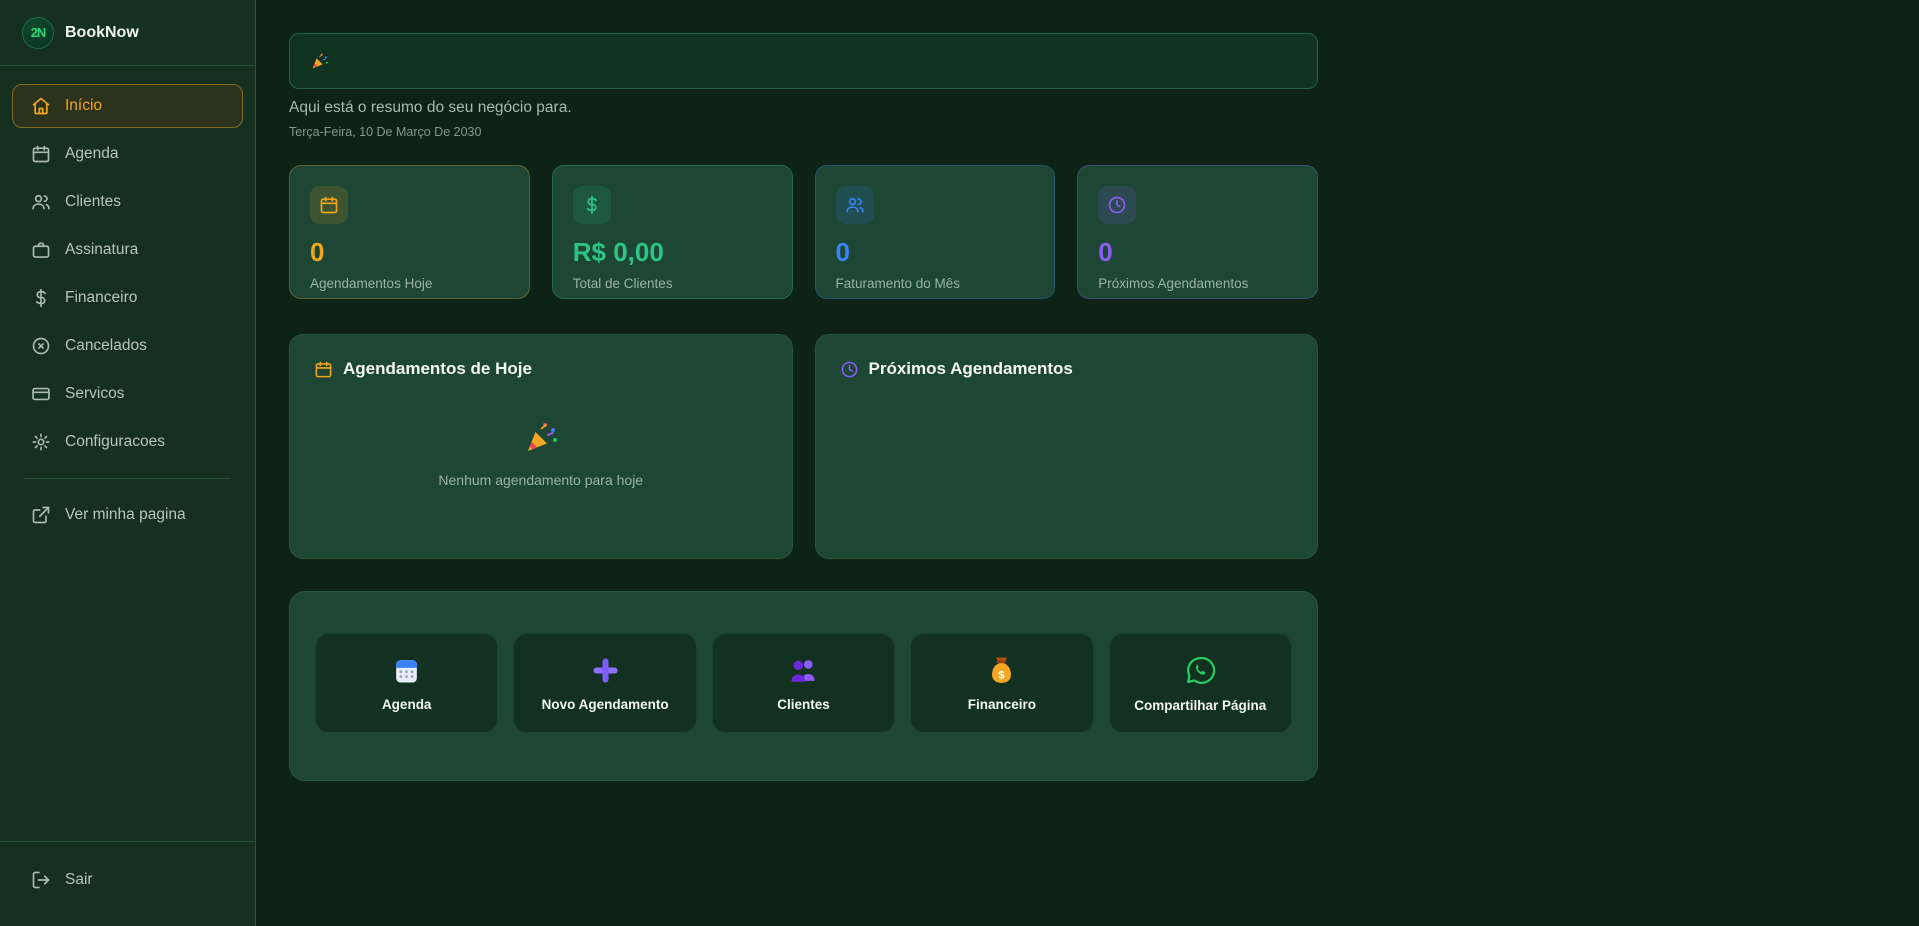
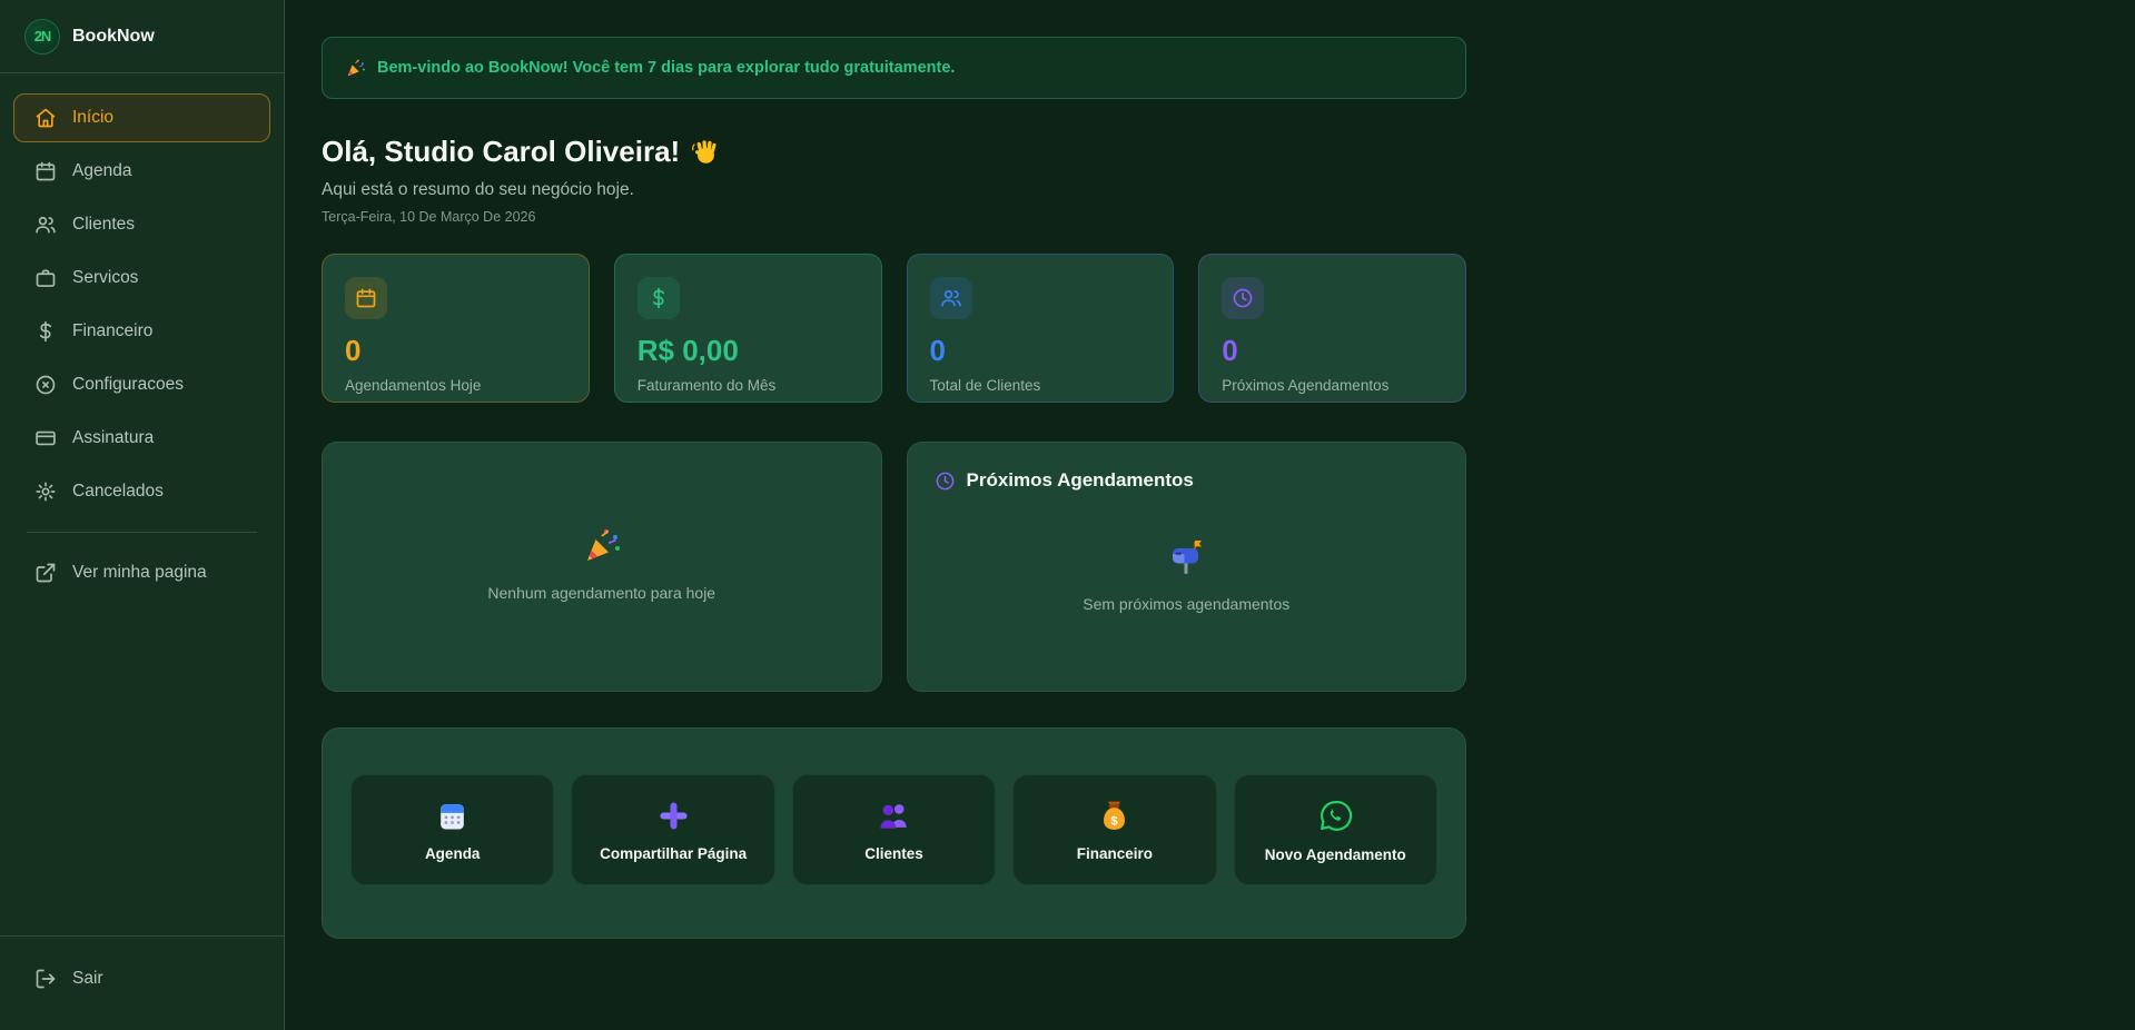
  2N
  BookNow
  Início
  Agenda
  Clientes
- Assinatura
+ Servicos
  Financeiro
- Cancelados
+ Configuracoes
- Servicos
+ Assinatura
- Configuracoes
+ Cancelados
  Ver minha pagina
  Sair
+ Bem-vindo ao BookNow! Você tem 7 dias para explorar tudo gratuitamente.
+ Olá, Studio Carol Oliveira!
- Aqui está o resumo do seu negócio para.
+ Aqui está o resumo do seu negócio hoje.
- Terça-Feira, 10 De Março De 2030
+ Terça-Feira, 10 De Março De 2026
  0
  Agendamentos Hoje
  R$ 0,00
- Total de Clientes
+ Faturamento do Mês
  0
- Faturamento do Mês
+ Total de Clientes
  0
  Próximos Agendamentos
- Agendamentos de Hoje
  Nenhum agendamento para hoje
  Próximos Agendamentos
+ Sem próximos agendamentos
  Agenda
- Novo Agendamento
+ Compartilhar Página
  Clientes
  $
  Financeiro
- Compartilhar Página
+ Novo Agendamento
